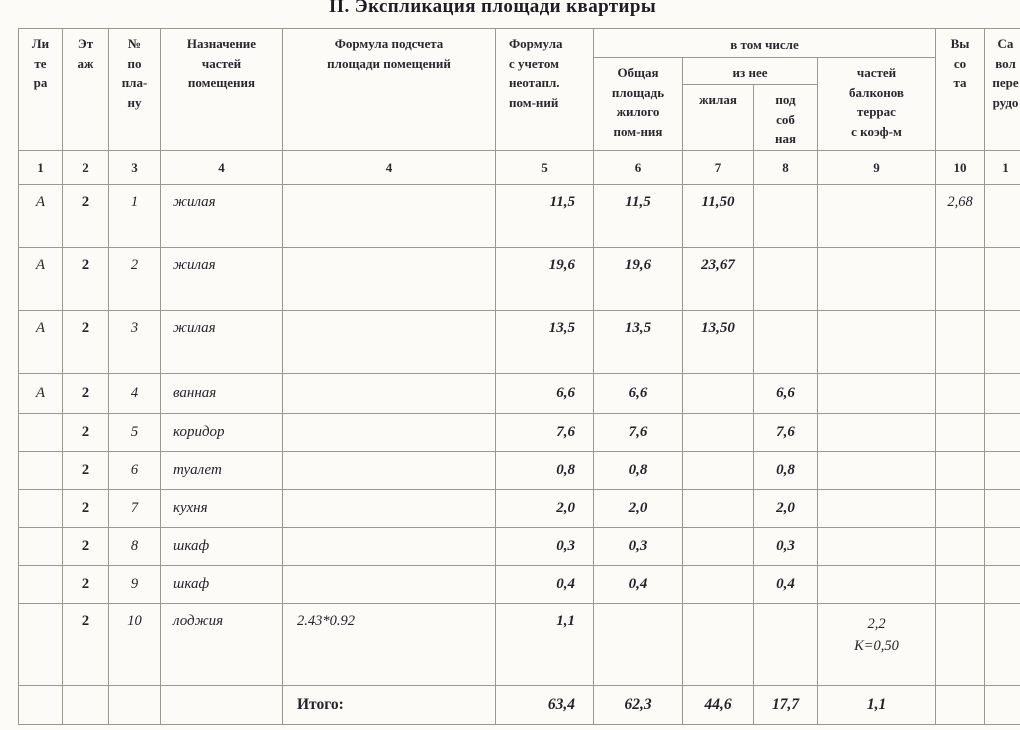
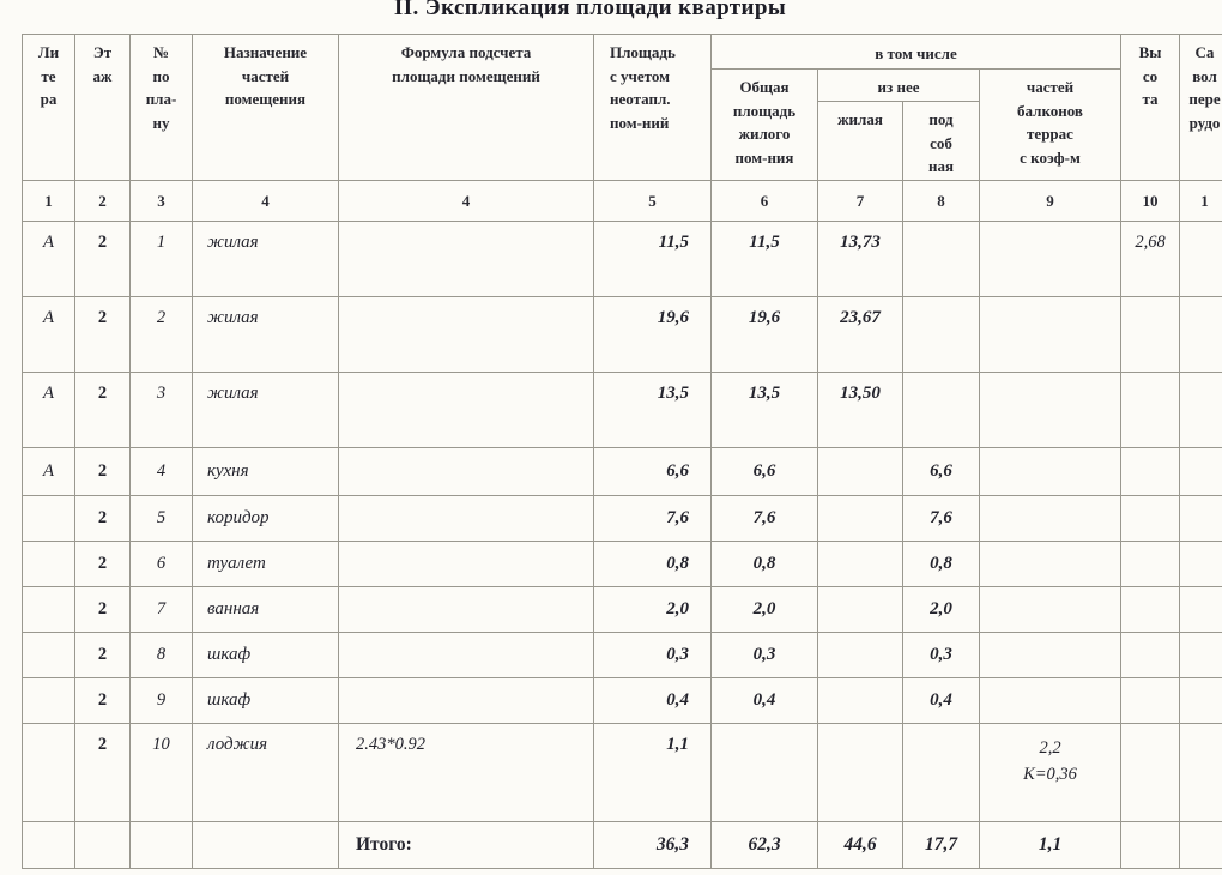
  II. Экспликация площади квартиры
- Ли те ра	Эт аж	№ по пла- ну	Назначение частей помещения	Формула подсчета площади помещений	Формула с учетом неотапл. пом-ний	в том числе	Вы со та	Са вол пере рудо
+ Ли те ра	Эт аж	№ по пла- ну	Назначение частей помещения	Формула подсчета площади помещений	Площадь с учетом неотапл. пом-ний	в том числе	Вы со та	Са вол пере рудо
  Общая площадь жилого пом-ния	из нее	частей балконов террас с коэф-м
  жилая	под соб ная
  1	2	3	4	4	5	6	7	8	9	10	1
- А	2	1	жилая		11,5	11,5	11,50			2,68
+ А	2	1	жилая		11,5	11,5	13,73			2,68
  А	2	2	жилая		19,6	19,6	23,67
  А	2	3	жилая		13,5	13,5	13,50
- А	2	4	ванная		6,6	6,6		6,6
+ А	2	4	кухня		6,6	6,6		6,6
  	2	5	коридор		7,6	7,6		7,6
  	2	6	туалет		0,8	0,8		0,8
- 	2	7	кухня		2,0	2,0		2,0
+ 	2	7	ванная		2,0	2,0		2,0
  	2	8	шкаф		0,3	0,3		0,3
  	2	9	шкаф		0,4	0,4		0,4
- 	2	10	лоджия	2.43*0.92	1,1				2,2 К=0,50
+ 	2	10	лоджия	2.43*0.92	1,1				2,2 К=0,36
- 				Итого:	63,4	62,3	44,6	17,7	1,1
+ 				Итого:	36,3	62,3	44,6	17,7	1,1
